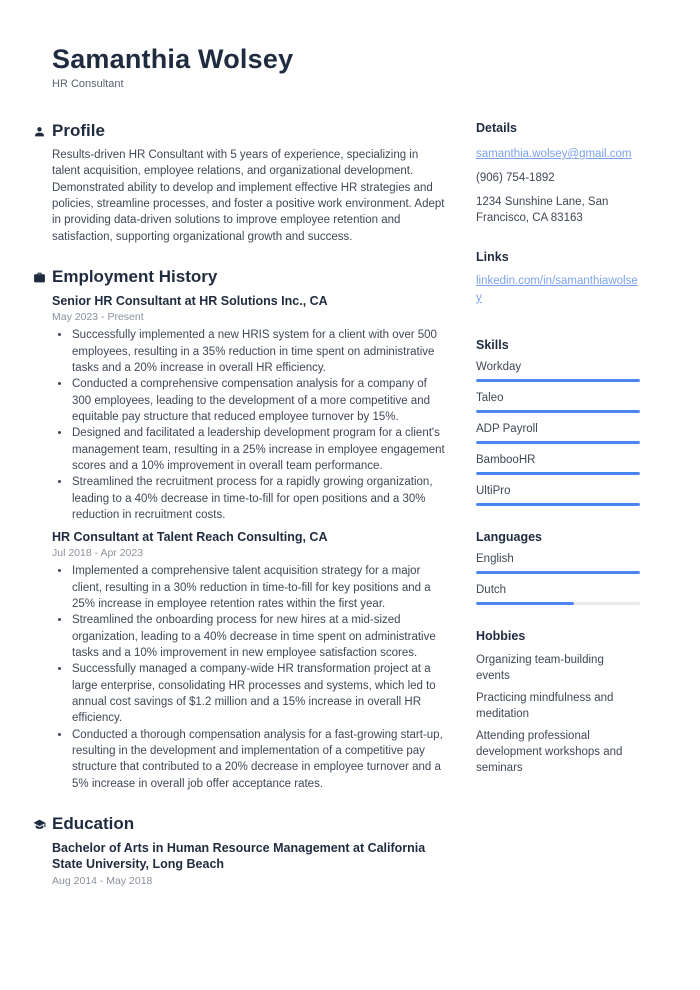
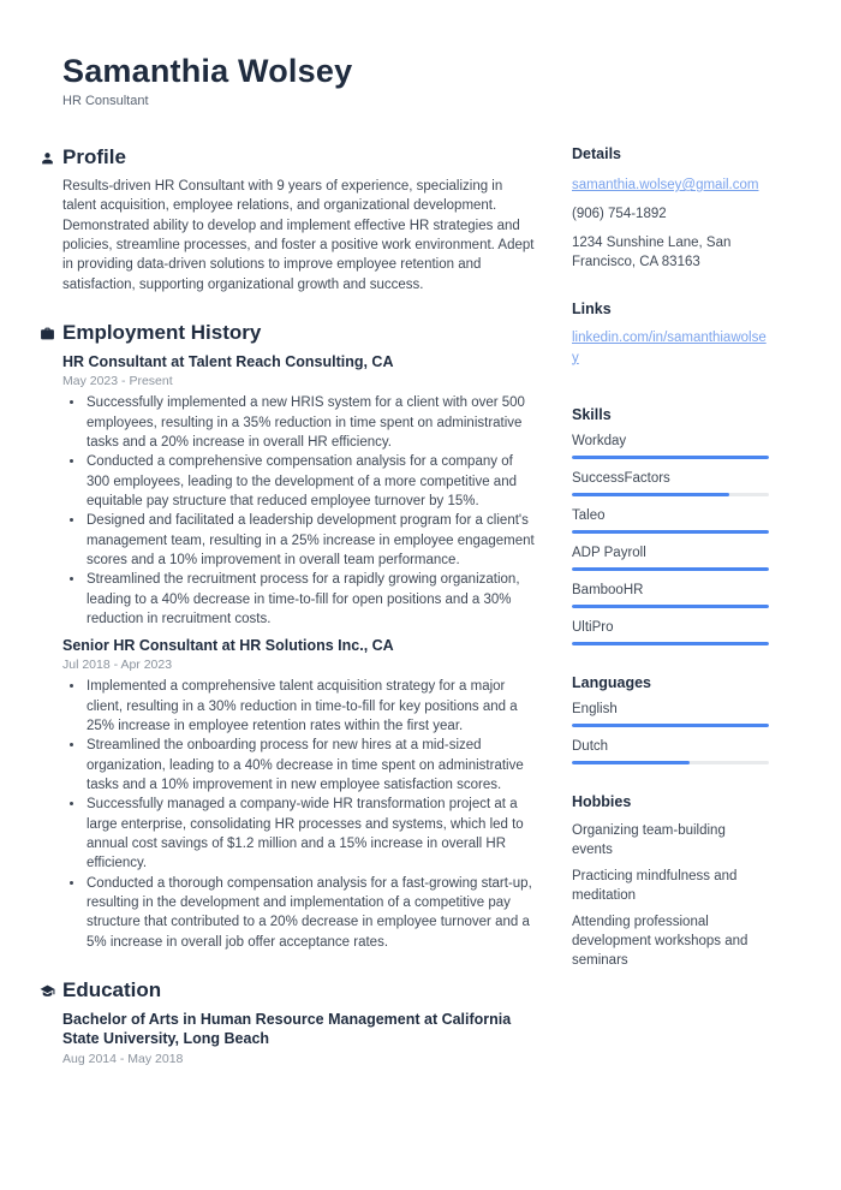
  Samanthia Wolsey
  HR Consultant
  Profile
- Results-driven HR Consultant with 5 years of experience, specializing in talent acquisition, employee relations, and organizational development. Demonstrated ability to develop and implement effective HR strategies and policies, streamline processes, and foster a positive work environment. Adept in providing data-driven solutions to improve employee retention and satisfaction, supporting organizational growth and success.
+ Results-driven HR Consultant with 9 years of experience, specializing in talent acquisition, employee relations, and organizational development. Demonstrated ability to develop and implement effective HR strategies and policies, streamline processes, and foster a positive work environment. Adept in providing data-driven solutions to improve employee retention and satisfaction, supporting organizational growth and success.
  Employment History
- Senior HR Consultant at HR Solutions Inc., CA
+ HR Consultant at Talent Reach Consulting, CA
  May 2023 - Present
  Successfully implemented a new HRIS system for a client with over 500 employees, resulting in a 35% reduction in time spent on administrative tasks and a 20% increase in overall HR efficiency.
  Conducted a comprehensive compensation analysis for a company of 300 employees, leading to the development of a more competitive and equitable pay structure that reduced employee turnover by 15%.
  Designed and facilitated a leadership development program for a client's management team, resulting in a 25% increase in employee engagement scores and a 10% improvement in overall team performance.
  Streamlined the recruitment process for a rapidly growing organization, leading to a 40% decrease in time-to-fill for open positions and a 30% reduction in recruitment costs.
- HR Consultant at Talent Reach Consulting, CA
+ Senior HR Consultant at HR Solutions Inc., CA
  Jul 2018 - Apr 2023
  Implemented a comprehensive talent acquisition strategy for a major client, resulting in a 30% reduction in time-to-fill for key positions and a 25% increase in employee retention rates within the first year.
  Streamlined the onboarding process for new hires at a mid-sized organization, leading to a 40% decrease in time spent on administrative tasks and a 10% improvement in new employee satisfaction scores.
  Successfully managed a company-wide HR transformation project at a large enterprise, consolidating HR processes and systems, which led to annual cost savings of $1.2 million and a 15% increase in overall HR efficiency.
  Conducted a thorough compensation analysis for a fast-growing start-up, resulting in the development and implementation of a competitive pay structure that contributed to a 20% decrease in employee turnover and a 5% increase in overall job offer acceptance rates.
  Education
  Bachelor of Arts in Human Resource Management at California State University, Long Beach
  Aug 2014 - May 2018
  Details
  samanthia.wolsey@gmail.com
  (906) 754-1892
  1234 Sunshine Lane, San Francisco, CA 83163
  Links
  linkedin.com/in/samanthiawolsey
  Skills
  Workday
+ SuccessFactors
  Taleo
  ADP Payroll
  BambooHR
  UltiPro
  Languages
  English
  Dutch
  Hobbies
  Organizing team-building events
  Practicing mindfulness and meditation
  Attending professional development workshops and seminars
